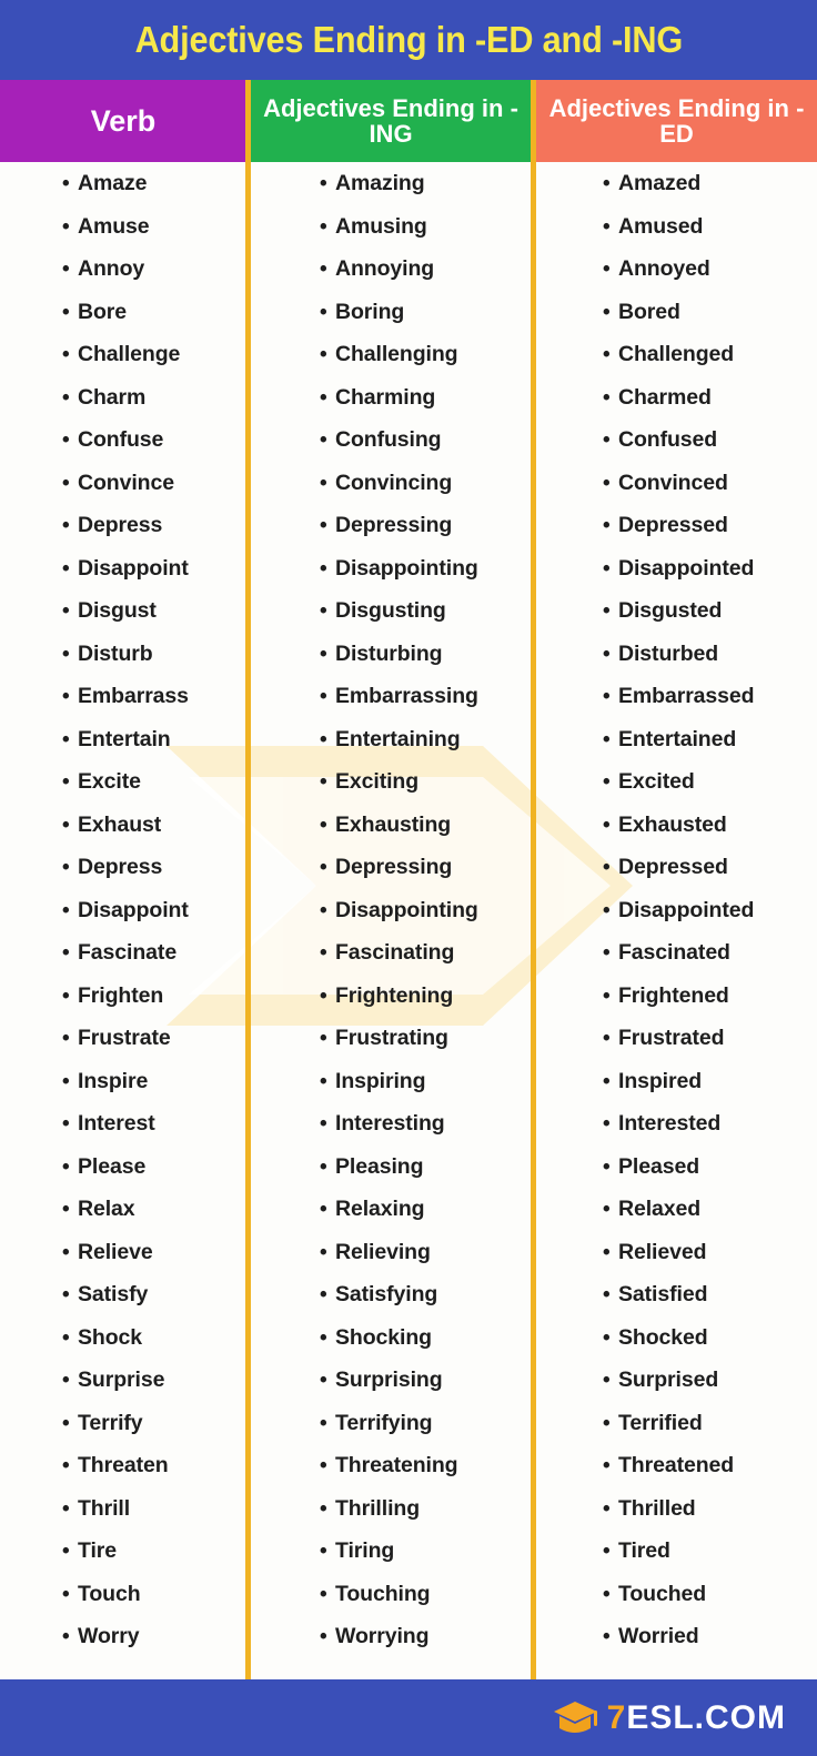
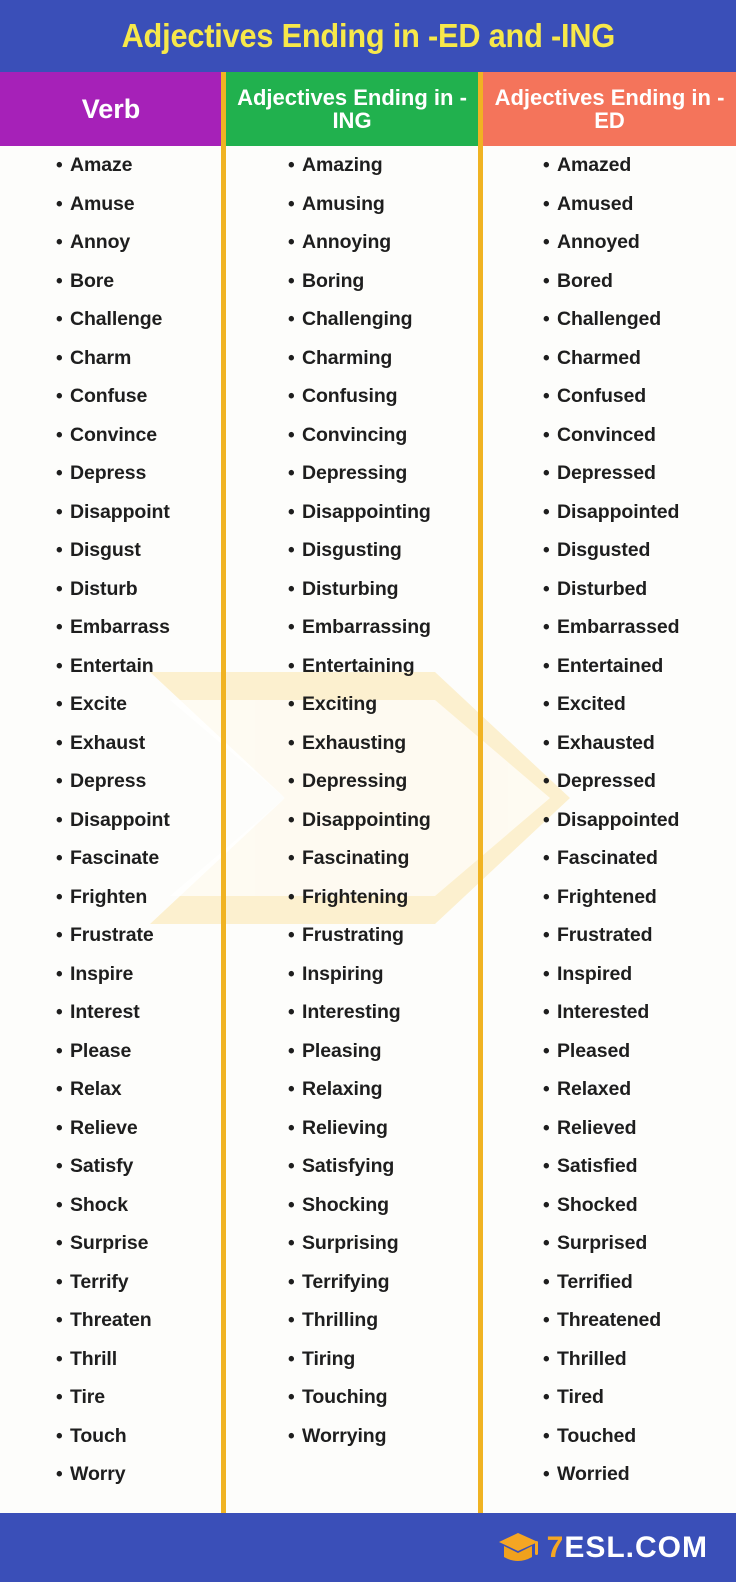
  Adjectives Ending in -ED and -ING
  Verb
  Adjectives Ending in -ING
  Adjectives Ending in -ED
  Amaze
  Amuse
  Annoy
  Bore
  Challenge
  Charm
  Confuse
  Convince
  Depress
  Disappoint
  Disgust
  Disturb
  Embarrass
  Entertain
  Excite
  Exhaust
  Depress
  Disappoint
  Fascinate
  Frighten
  Frustrate
  Inspire
  Interest
  Please
  Relax
  Relieve
  Satisfy
  Shock
  Surprise
  Terrify
  Threaten
  Thrill
  Tire
  Touch
  Worry
  Amazing
  Amusing
  Annoying
  Boring
  Challenging
  Charming
  Confusing
  Convincing
  Depressing
  Disappointing
  Disgusting
  Disturbing
  Embarrassing
  Entertaining
  Exciting
  Exhausting
  Depressing
  Disappointing
  Fascinating
  Frightening
  Frustrating
  Inspiring
  Interesting
  Pleasing
  Relaxing
  Relieving
  Satisfying
  Shocking
  Surprising
  Terrifying
- Threatening
  Thrilling
  Tiring
  Touching
  Worrying
  Amazed
  Amused
  Annoyed
  Bored
  Challenged
  Charmed
  Confused
  Convinced
  Depressed
  Disappointed
  Disgusted
  Disturbed
  Embarrassed
  Entertained
  Excited
  Exhausted
  Depressed
  Disappointed
  Fascinated
  Frightened
  Frustrated
  Inspired
  Interested
  Pleased
  Relaxed
  Relieved
  Satisfied
  Shocked
  Surprised
  Terrified
  Threatened
  Thrilled
  Tired
  Touched
  Worried
  7ESL.COM
